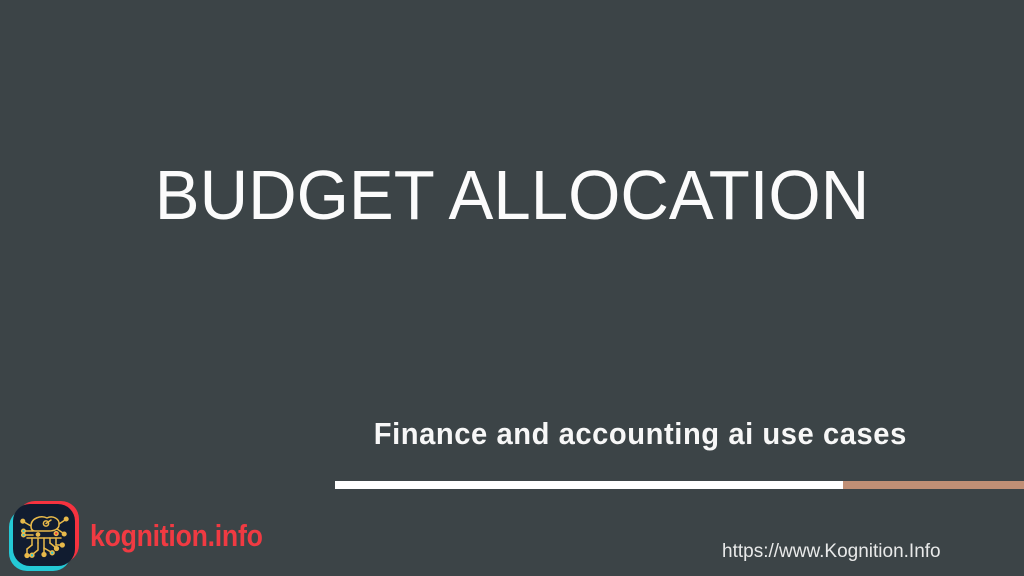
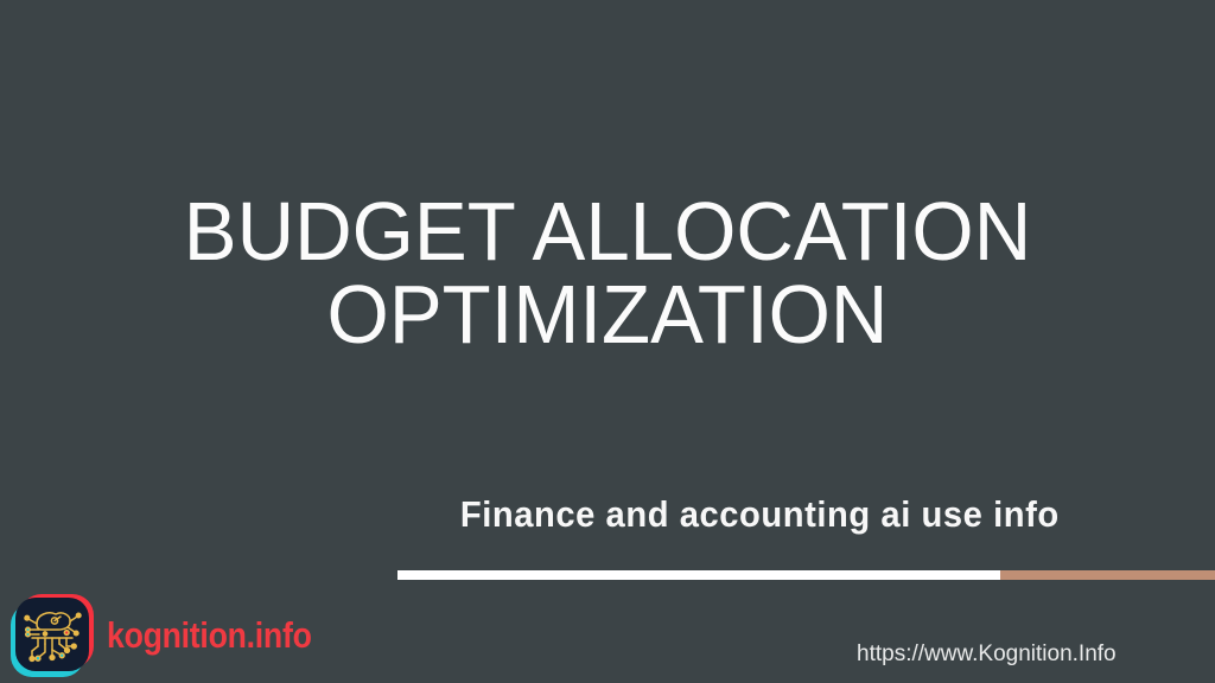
  BUDGET ALLOCATION
+ OPTIMIZATION
- Finance and accounting ai use cases
+ Finance and accounting ai use info
  kognition.info
  https://www.Kognition.Info
